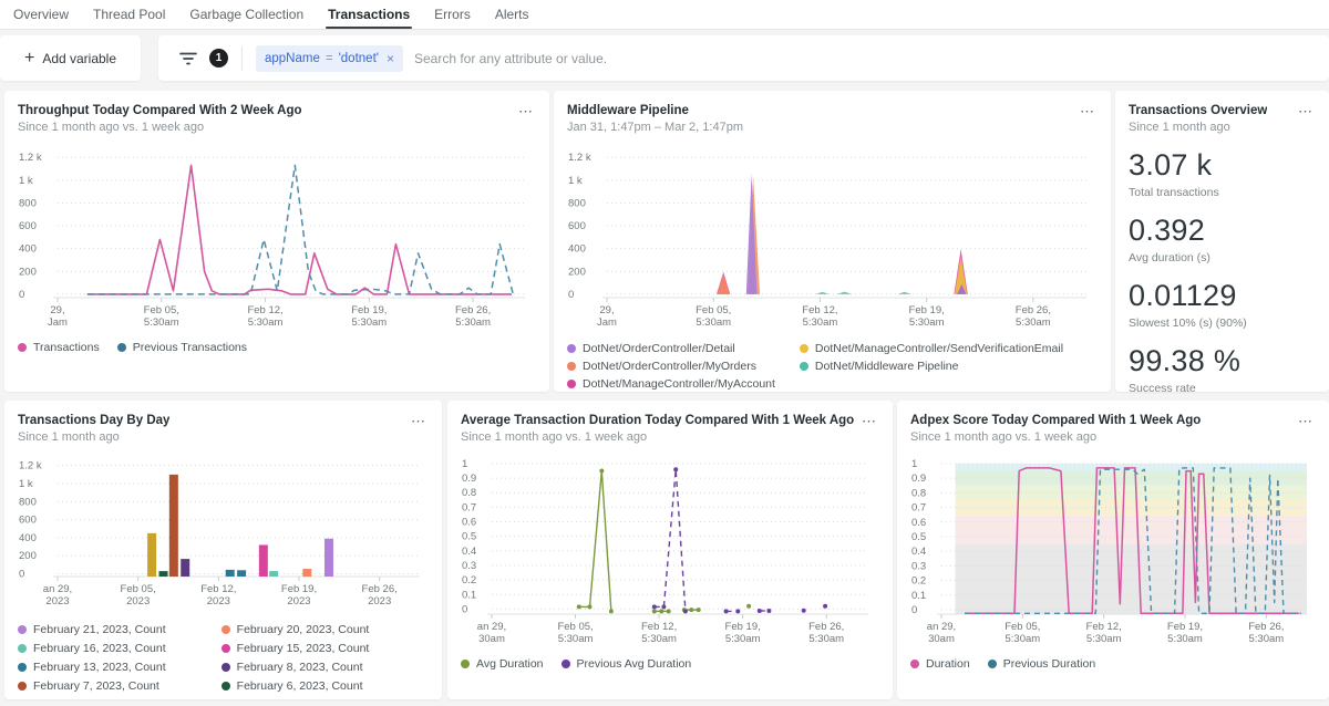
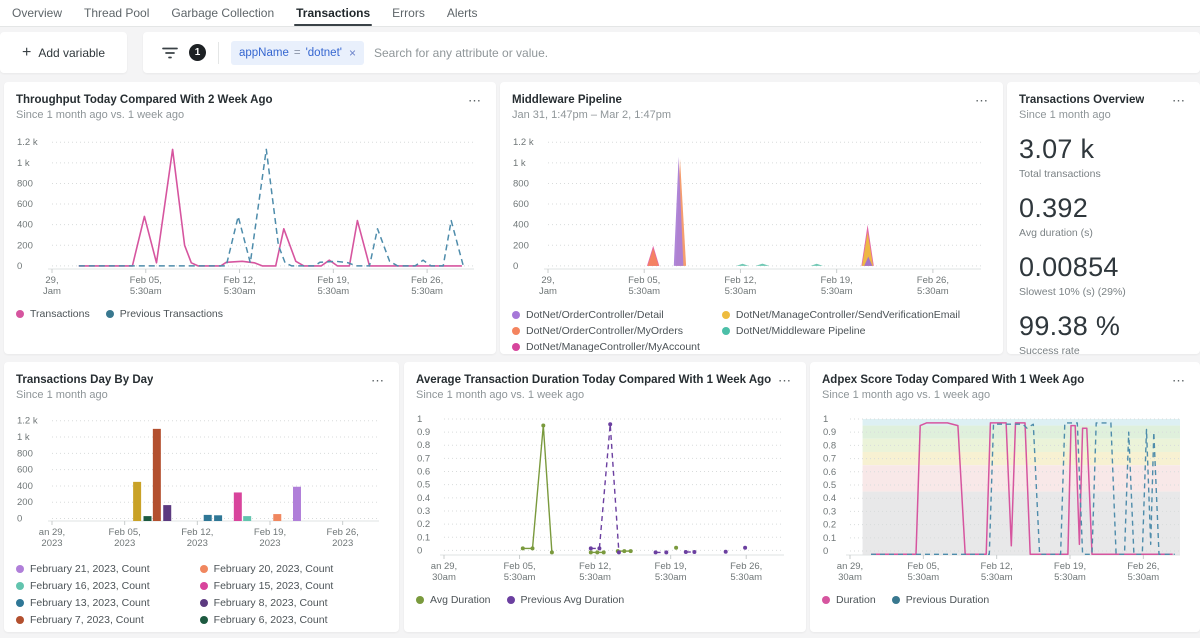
  Overview
  Thread Pool
  Garbage Collection
  Transactions
  Errors
  Alerts
  +
  Add variable
  1
  appName
  =
  'dotnet'
  ×
  Search for any attribute or value.
  Throughput Today Compared With 2 Week Ago
  Since 1 month ago vs. 1 week ago
  ⋯
  1.2 k
  1 k
  800
  600
  400
  200
  0
  29,
  Jam
  Feb 05,
  5:30am
  Feb 12,
  5:30am
  Feb 19,
  5:30am
  Feb 26,
  5:30am
  Transactions
  Previous Transactions
  Middleware Pipeline
  Jan 31, 1:47pm – Mar 2, 1:47pm
  ⋯
  1.2 k
  1 k
  800
  600
  400
  200
  0
  29,
  Jam
  Feb 05,
  5:30am
  Feb 12,
  5:30am
  Feb 19,
  5:30am
  Feb 26,
  5:30am
  DotNet/OrderController/Detail
  DotNet/OrderController/MyOrders
  DotNet/ManageController/MyAccount
  DotNet/ManageController/SendVerificationEmail
  DotNet/Middleware Pipeline
  Transactions Overview
  Since 1 month ago
  ⋯
  3.07 k
  Total transactions
  0.392
  Avg duration (s)
- 0.01129
+ 0.00854
- Slowest 10% (s) (90%)
+ Slowest 10% (s) (29%)
  99.38 %
  Success rate
  Transactions Day By Day
  Since 1 month ago
  ⋯
  1.2 k
  1 k
  800
  600
  400
  200
  0
  an 29,
  2023
  Feb 05,
  2023
  Feb 12,
  2023
  Feb 19,
  2023
  Feb 26,
  2023
  February 21, 2023, Count
  February 16, 2023, Count
  February 13, 2023, Count
  February 7, 2023, Count
  February 20, 2023, Count
  February 15, 2023, Count
  February 8, 2023, Count
  February 6, 2023, Count
  Average Transaction Duration Today Compared With 1 Week Ago
  Since 1 month ago vs. 1 week ago
  ⋯
  1
  0.9
  0.8
  0.7
  0.6
  0.5
  0.4
  0.3
  0.2
  0.1
  0
  an 29,
  30am
  Feb 05,
  5:30am
  Feb 12,
  5:30am
  Feb 19,
  5:30am
  Feb 26,
  5:30am
  Avg Duration
  Previous Avg Duration
  Adpex Score Today Compared With 1 Week Ago
  Since 1 month ago vs. 1 week ago
  ⋯
  1
  0.9
  0.8
  0.7
  0.6
  0.5
  0.4
  0.3
  0.2
  0.1
  0
  an 29,
  30am
  Feb 05,
  5:30am
  Feb 12,
  5:30am
  Feb 19,
  5:30am
  Feb 26,
  5:30am
  Duration
  Previous Duration
